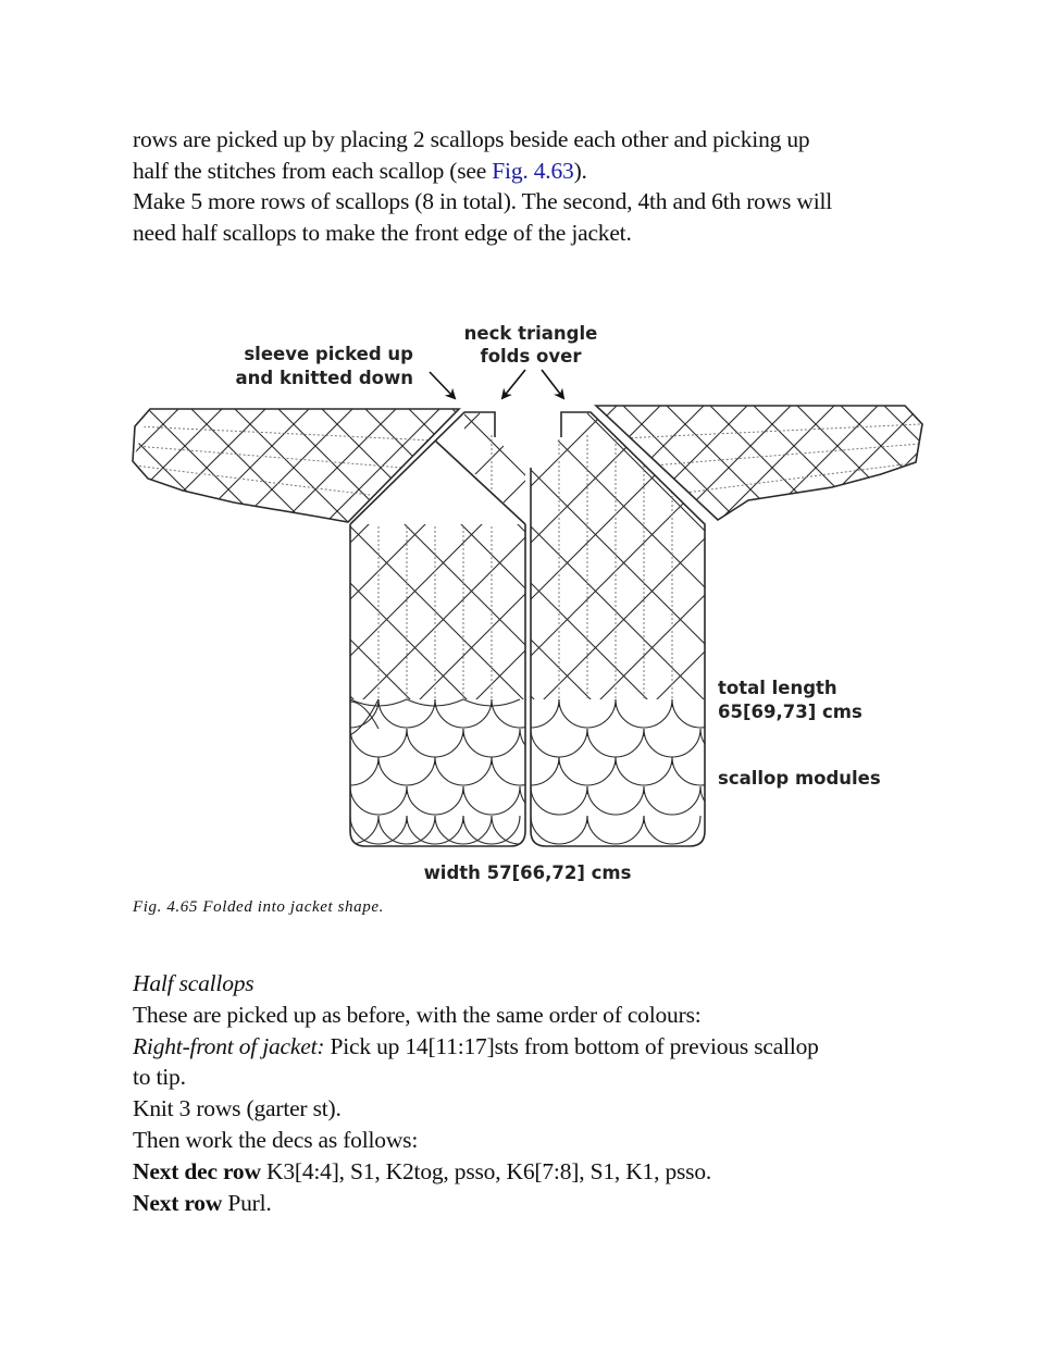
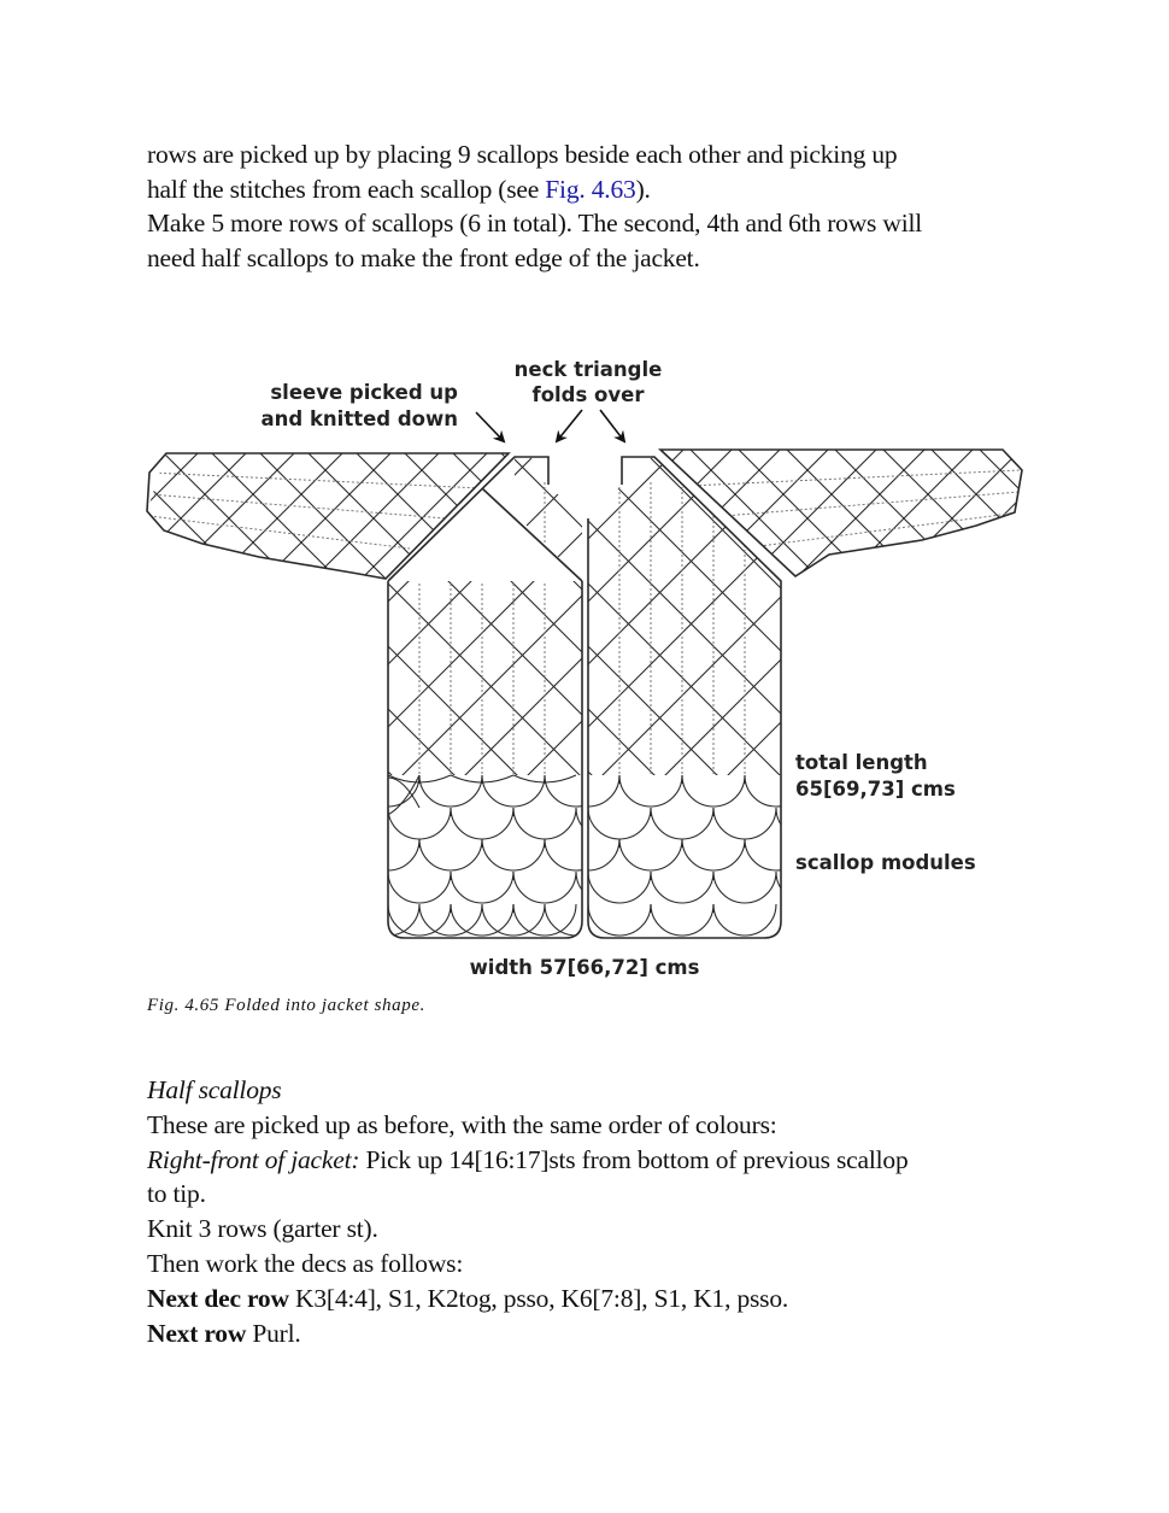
- rows are picked up by placing 2 scallops beside each other and picking up
+ rows are picked up by placing 9 scallops beside each other and picking up
  half the stitches from each scallop (see Fig. 4.63).
- Make 5 more rows of scallops (8 in total). The second, 4th and 6th rows will
+ Make 5 more rows of scallops (6 in total). The second, 4th and 6th rows will
  need half scallops to make the front edge of the jacket.
  sleeve picked up
  and knitted down
  neck triangle
  folds over
  total length
  65[69,73] cms
  scallop modules
  width 57[66,72] cms
  Fig. 4.65 Folded into jacket shape.
  Half scallops
  These are picked up as before, with the same order of colours:
- Right-front of jacket: Pick up 14[11:17]sts from bottom of previous scallop
+ Right-front of jacket: Pick up 14[16:17]sts from bottom of previous scallop
  to tip.
  Knit 3 rows (garter st).
  Then work the decs as follows:
  Next dec row K3[4:4], S1, K2tog, psso, K6[7:8], S1, K1, psso.
  Next row Purl.
